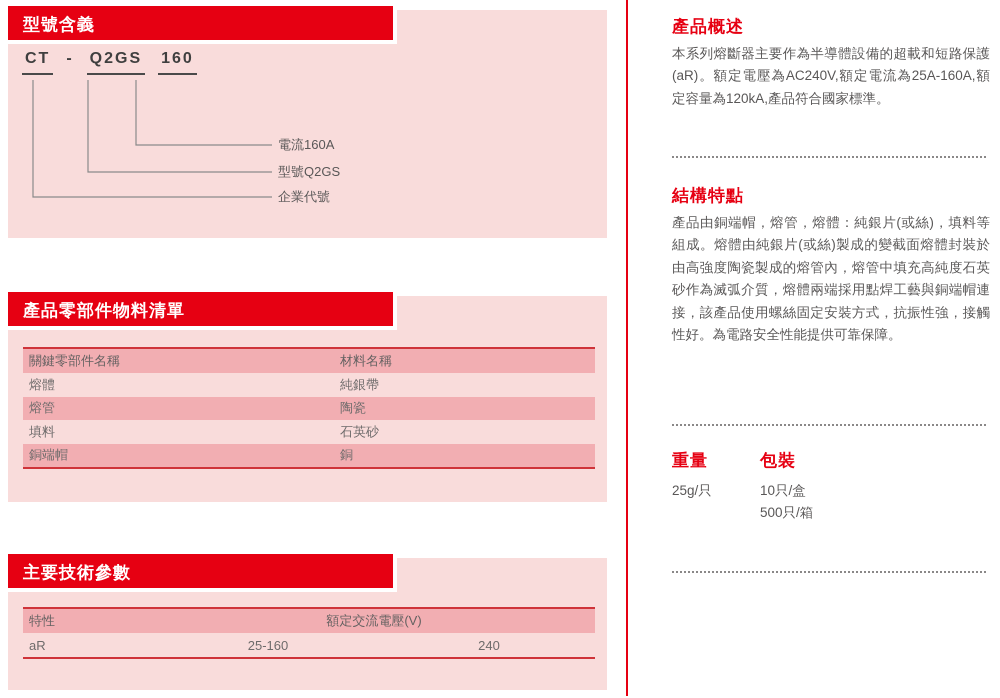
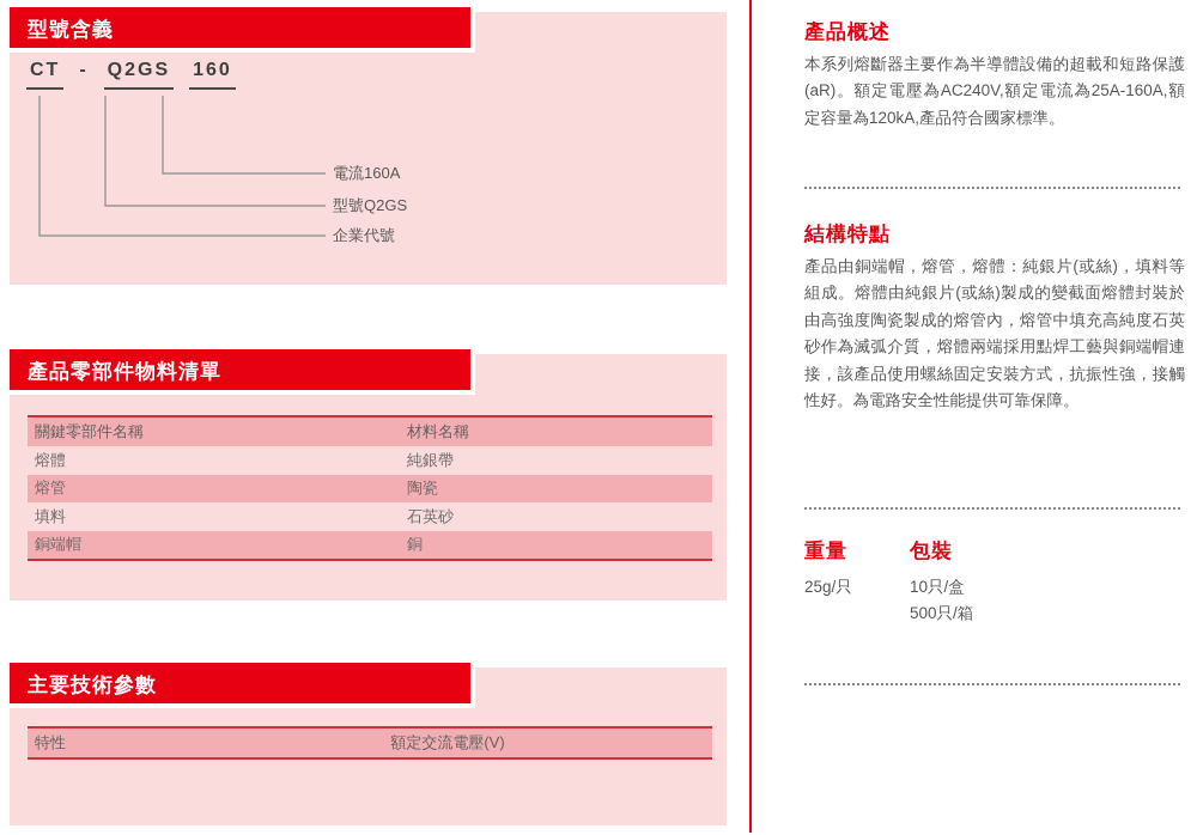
  型號含義
  產品零部件物料清單
  主要技術參數
  CT
  -
  Q2GS
  160
  電流160A
  型號Q2GS
  企業代號
  關鍵零部件名稱
  材料名稱
  熔體
  純銀帶
  熔管
  陶瓷
  填料
  石英砂
  銅端帽
  銅
  特性
  額定交流電壓(V)
- aR
- 25-160
- 240
  產品概述
  本系列熔斷器主要作為半導體設備的超載和短路保護(aR)。額定電壓為AC240V,額定電流為25A-160A,額定容量為120kA,產品符合國家標準。
  結構特點
  產品由銅端帽，熔管，熔體：純銀片(或絲)，填料等組成。熔體由純銀片(或絲)製成的變截面熔體封裝於由高強度陶瓷製成的熔管內，熔管中填充高純度石英砂作為滅弧介質，熔體兩端採用點焊工藝與銅端帽連接，該產品使用螺絲固定安裝方式，抗振性強，接觸性好。為電路安全性能提供可靠保障。
  重量
  包裝
  25g/只
  10只/盒
  500只/箱
